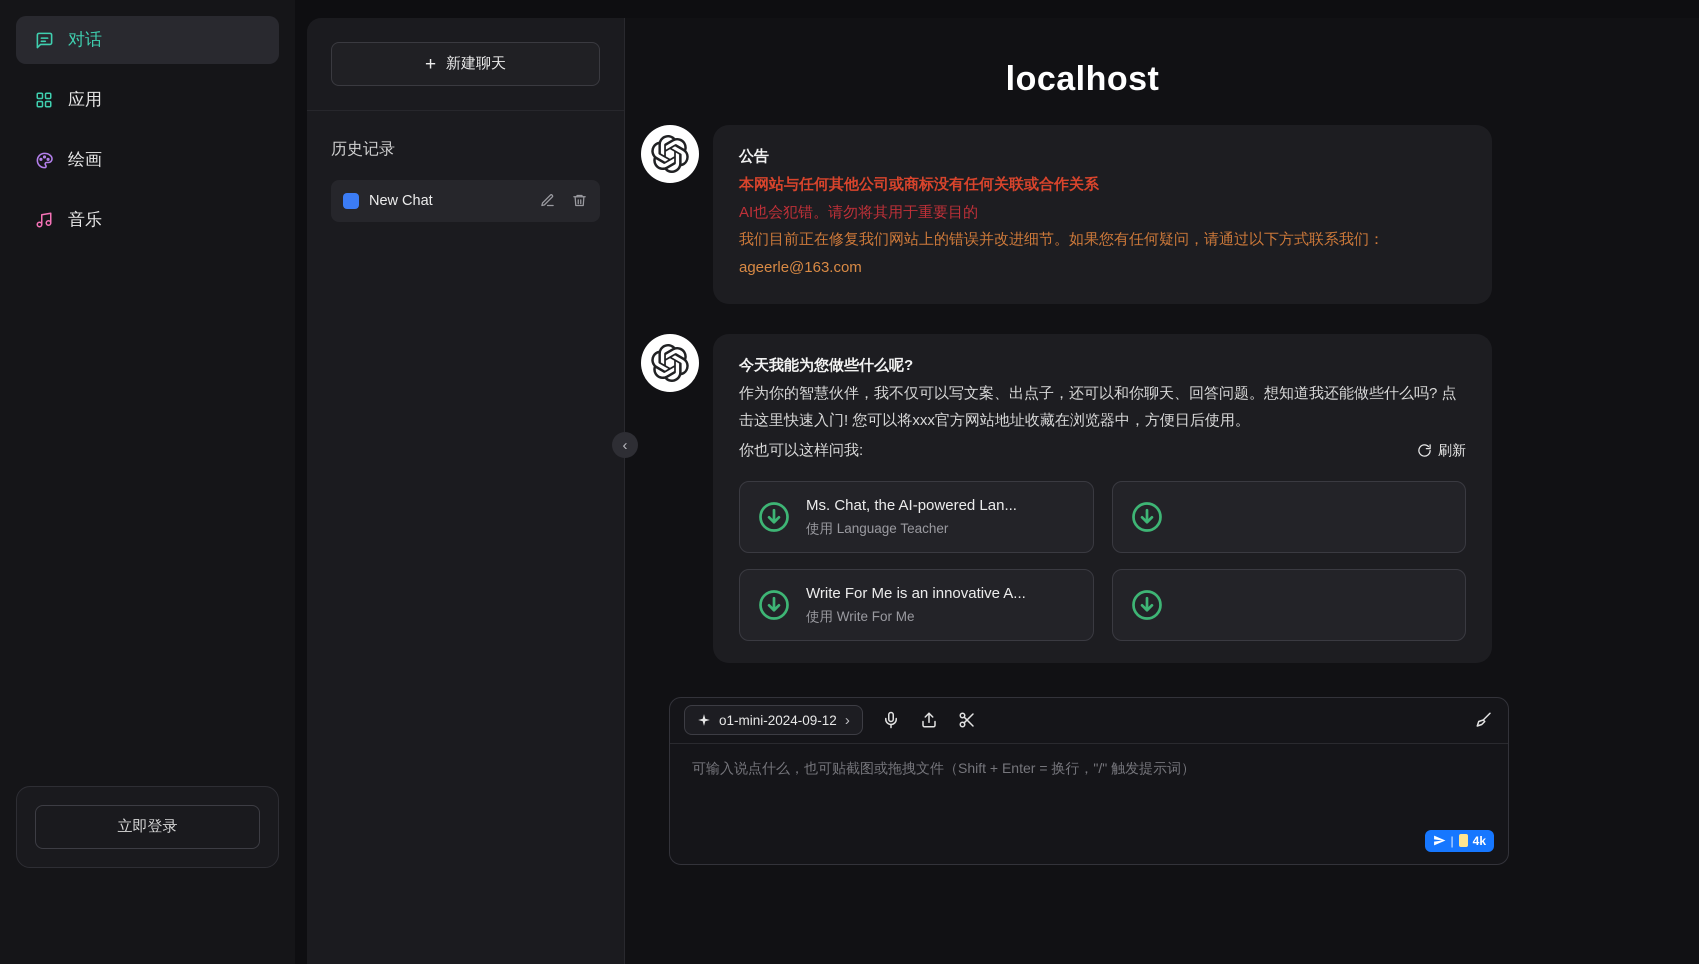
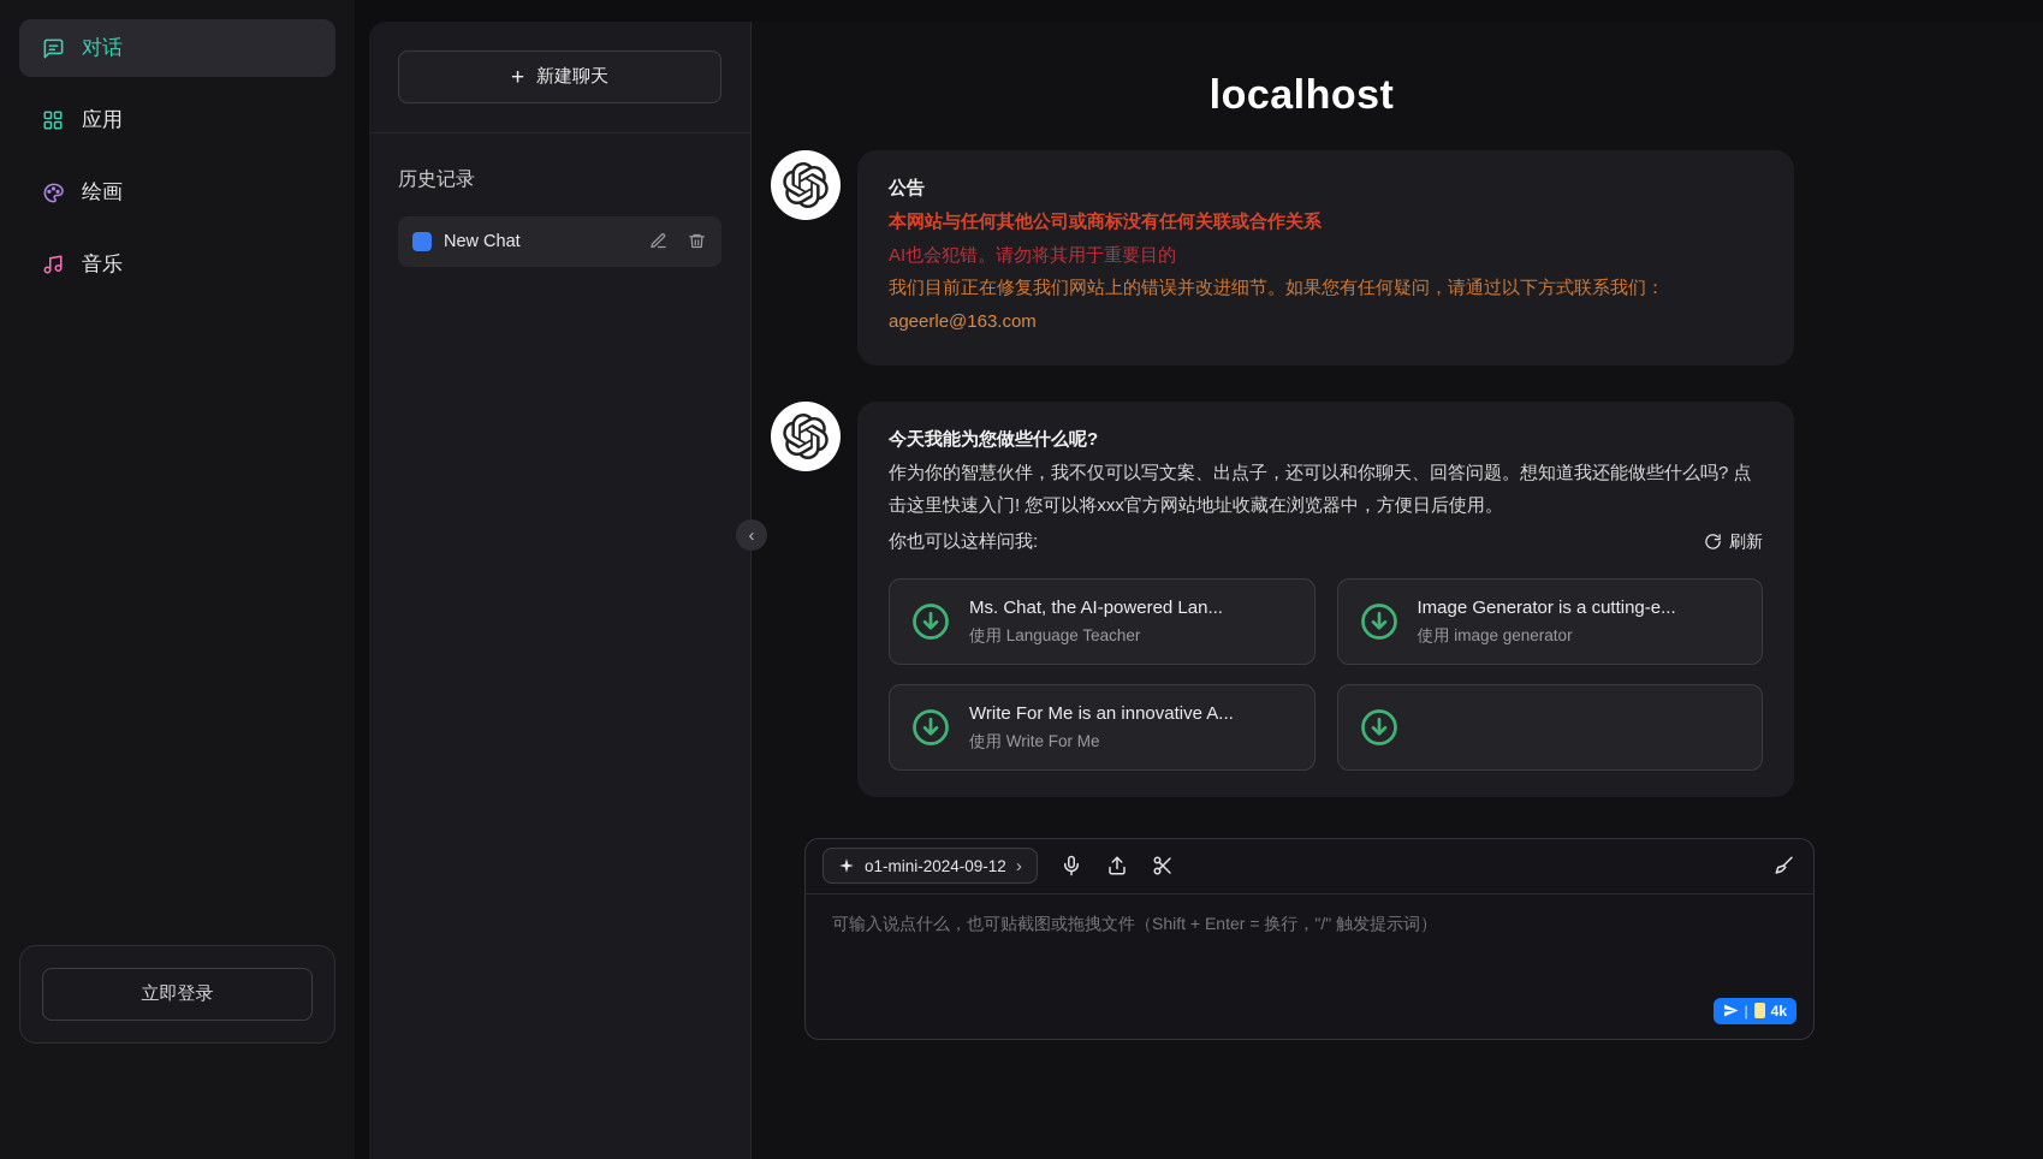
  对话
  应用
  绘画
  音乐
  立即登录
  +
  新建聊天
  历史记录
  New Chat
  ‹
  localhost
  公告
  本网站与任何其他公司或商标没有任何关联或合作关系
  AI也会犯错。请勿将其用于重要目的
  我们目前正在修复我们网站上的错误并改进细节。如果您有任何疑问，请通过以下方式联系我们：
  ageerle@163.com
  今天我能为您做些什么呢?
  作为你的智慧伙伴，我不仅可以写文案、出点子，还可以和你聊天、回答问题。想知道我还能做些什么吗? 点击这里快速入门! 您可以将xxx官方网站地址收藏在浏览器中，方便日后使用。
  你也可以这样问我:
  刷新
  Ms. Chat, the AI-powered Lan...
  使用 Language Teacher
+ Image Generator is a cutting-e...
+ 使用 image generator
  Write For Me is an innovative A...
  使用 Write For Me
  o1-mini-2024-09-12
  ›
  可输入说点什么，也可贴截图或拖拽文件（Shift + Enter = 换行，"/" 触发提示词）
  |
  4k
